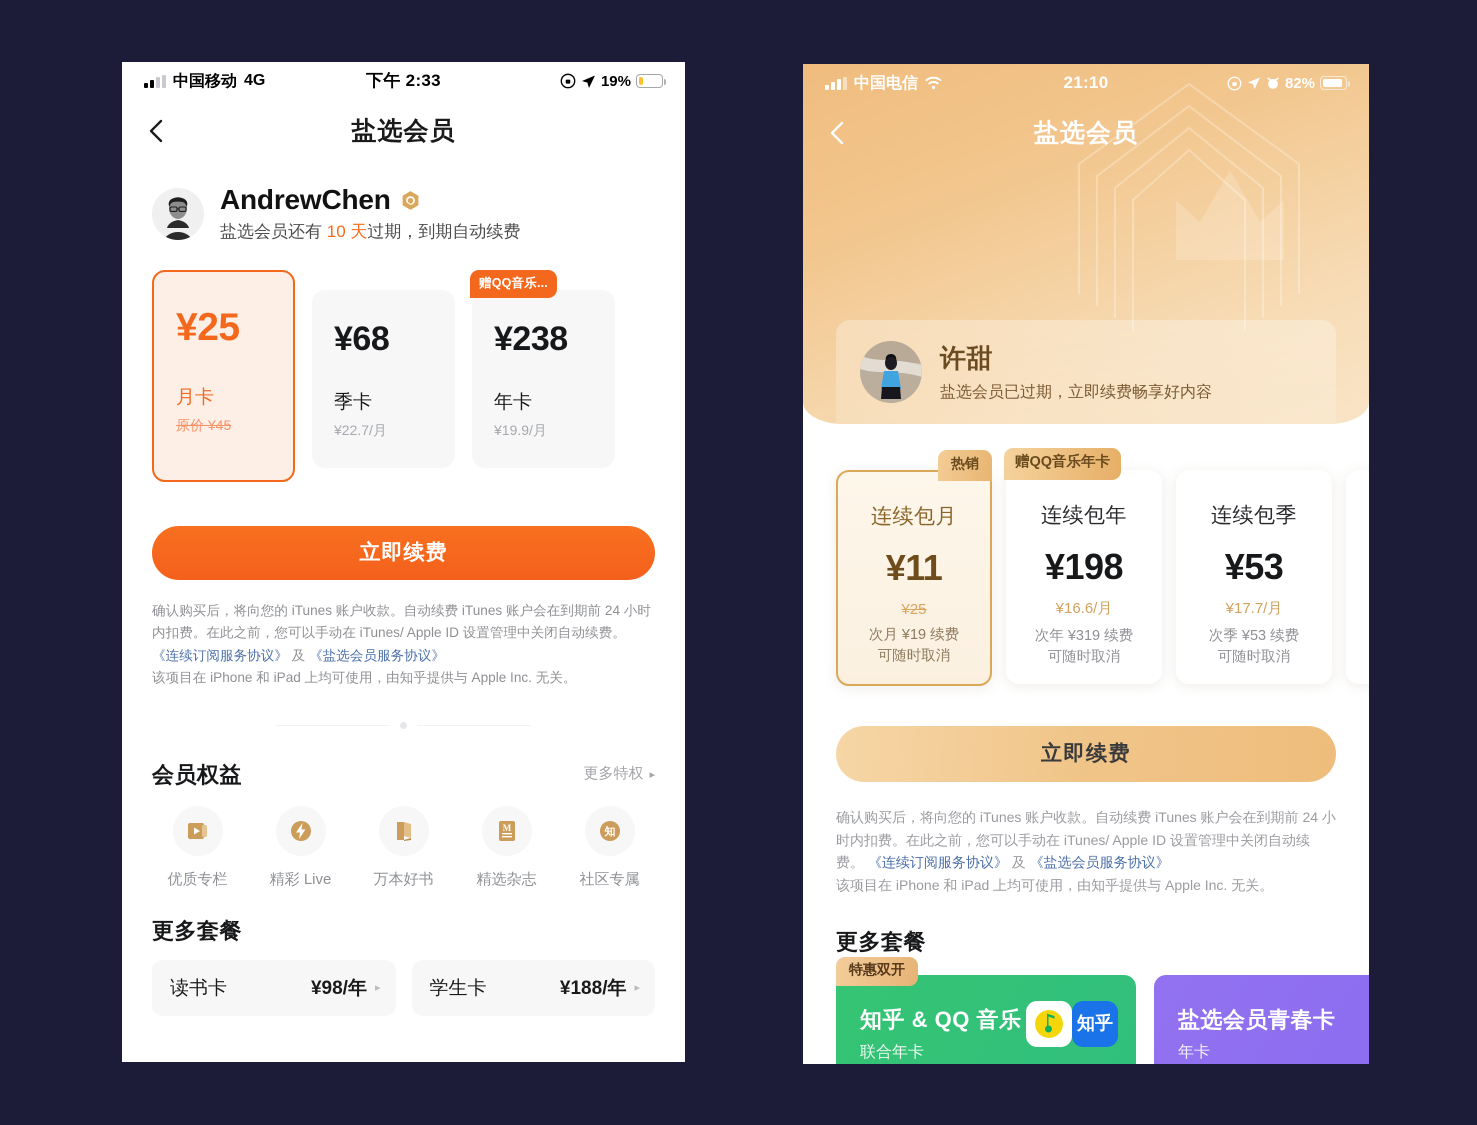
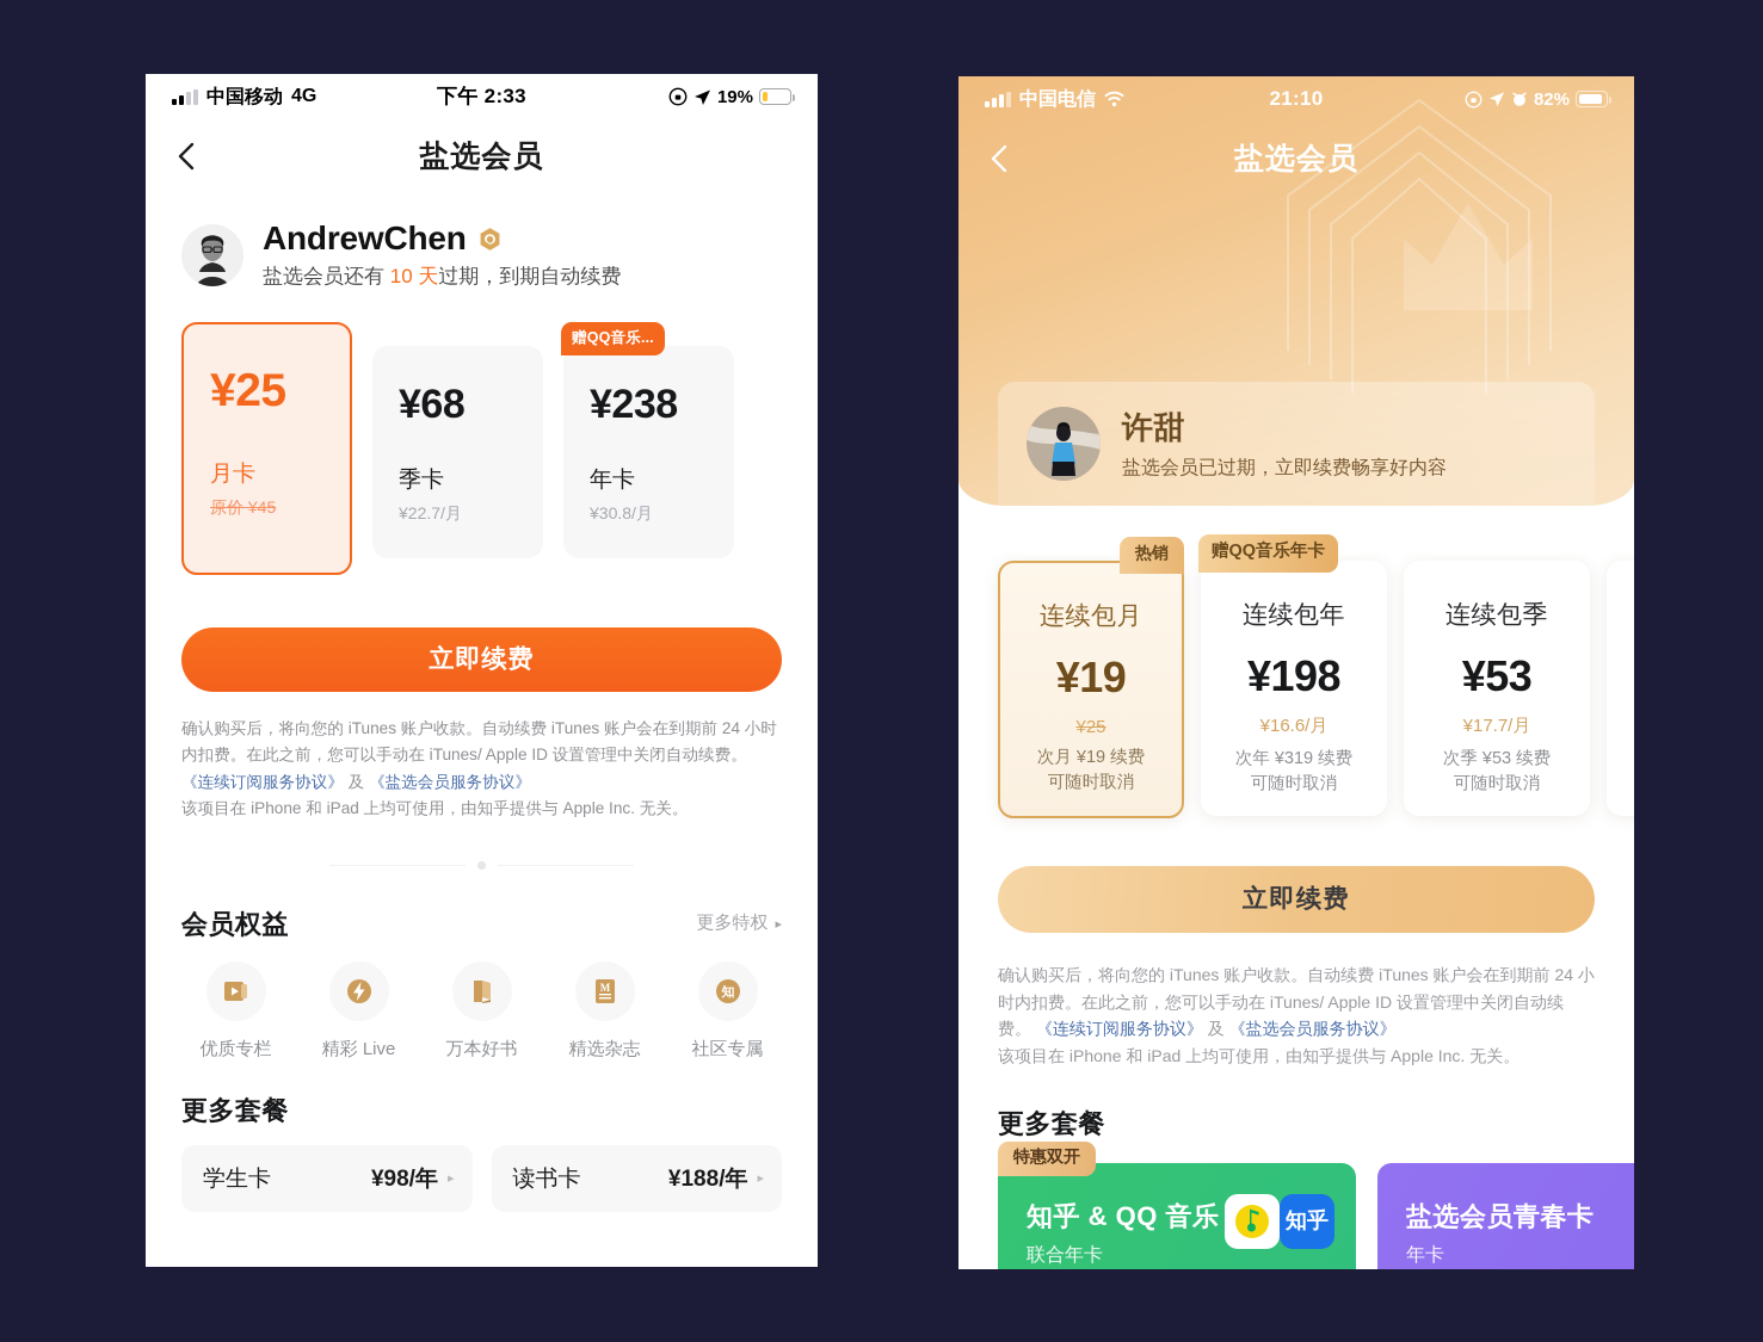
  中国移动
  4G
  下午 2:33
  19%
  盐选会员
  AndrewChen
  盐选会员还有 10 天过期，到期自动续费
  ¥25
  月卡
  原价 ¥45
  ¥68
  季卡
  ¥22.7/月
  赠QQ音乐...
  ¥238
  年卡
- ¥19.9/月
+ ¥30.8/月
  立即续费
  确认购买后，将向您的 iTunes 账户收款。自动续费 iTunes 账户会在到期前 24 小时内扣费。在此之前，您可以手动在 iTunes/ Apple ID 设置管理中关闭自动续费。
  《连续订阅服务协议》 及 《盐选会员服务协议》
  该项目在 iPhone 和 iPad 上均可使用，由知乎提供与 Apple Inc. 无关。
  会员权益
  更多特权
  ▸
  优质专栏
  精彩 Live
  万本好书
  M
  精选杂志
  知
  社区专属
  更多套餐
- 读书卡
+ 学生卡
  ¥98/年
  ▸
- 学生卡
+ 读书卡
  ¥188/年
  ▸
  中国电信
  21:10
  82%
  盐选会员
  许甜
  盐选会员已过期，立即续费畅享好内容
  热销
  连续包月
- ¥11
+ ¥19
  ¥25
  次月 ¥19 续费
  可随时取消
  赠QQ音乐年卡
  连续包年
  ¥198
  ¥16.6/月
  次年 ¥319 续费
  可随时取消
  连续包季
  ¥53
  ¥17.7/月
  次季 ¥53 续费
  可随时取消
  立即续费
  确认购买后，将向您的 iTunes 账户收款。自动续费 iTunes 账户会在到期前 24 小时内扣费。在此之前，您可以手动在 iTunes/ Apple ID 设置管理中关闭自动续费。 《连续订阅服务协议》 及 《盐选会员服务协议》
  该项目在 iPhone 和 iPad 上均可使用，由知乎提供与 Apple Inc. 无关。
  更多套餐
  特惠双开
  知乎 & QQ 音乐
  联合年卡
  知乎
  盐选会员青春卡
  年卡
